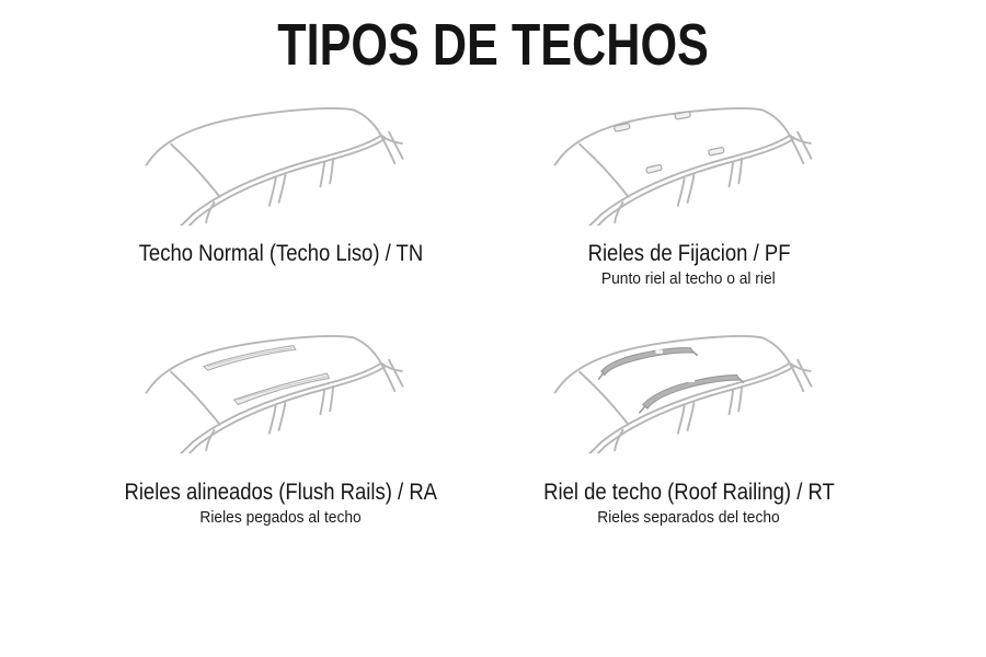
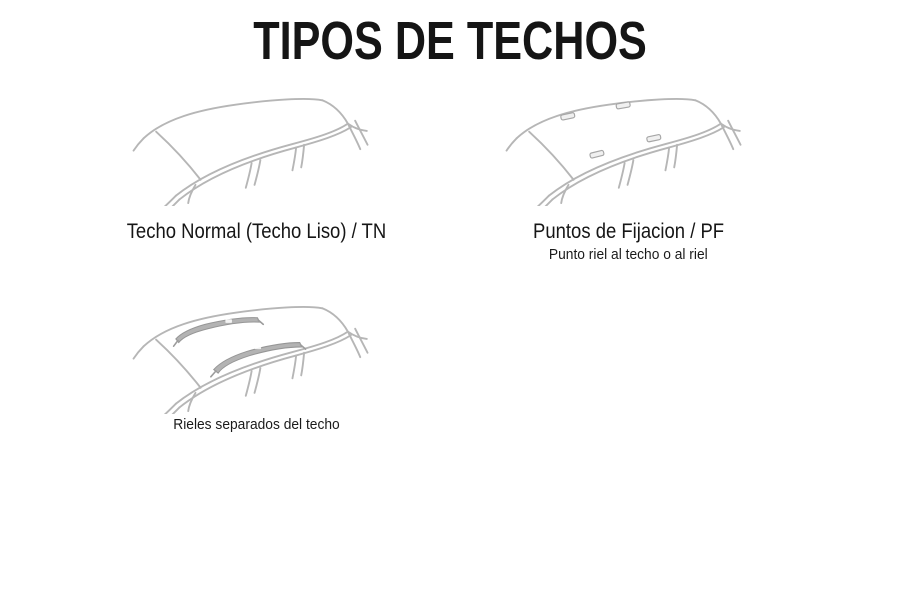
  TIPOS DE TECHOS
  Techo Normal (Techo Liso) / TN
- Rieles de Fijacion / PF
+ Puntos de Fijacion / PF
  Punto riel al techo o al riel
- Rieles alineados (Flush Rails) / RA
- Rieles pegados al techo
- Riel de techo (Roof Railing) / RT
  Rieles separados del techo
